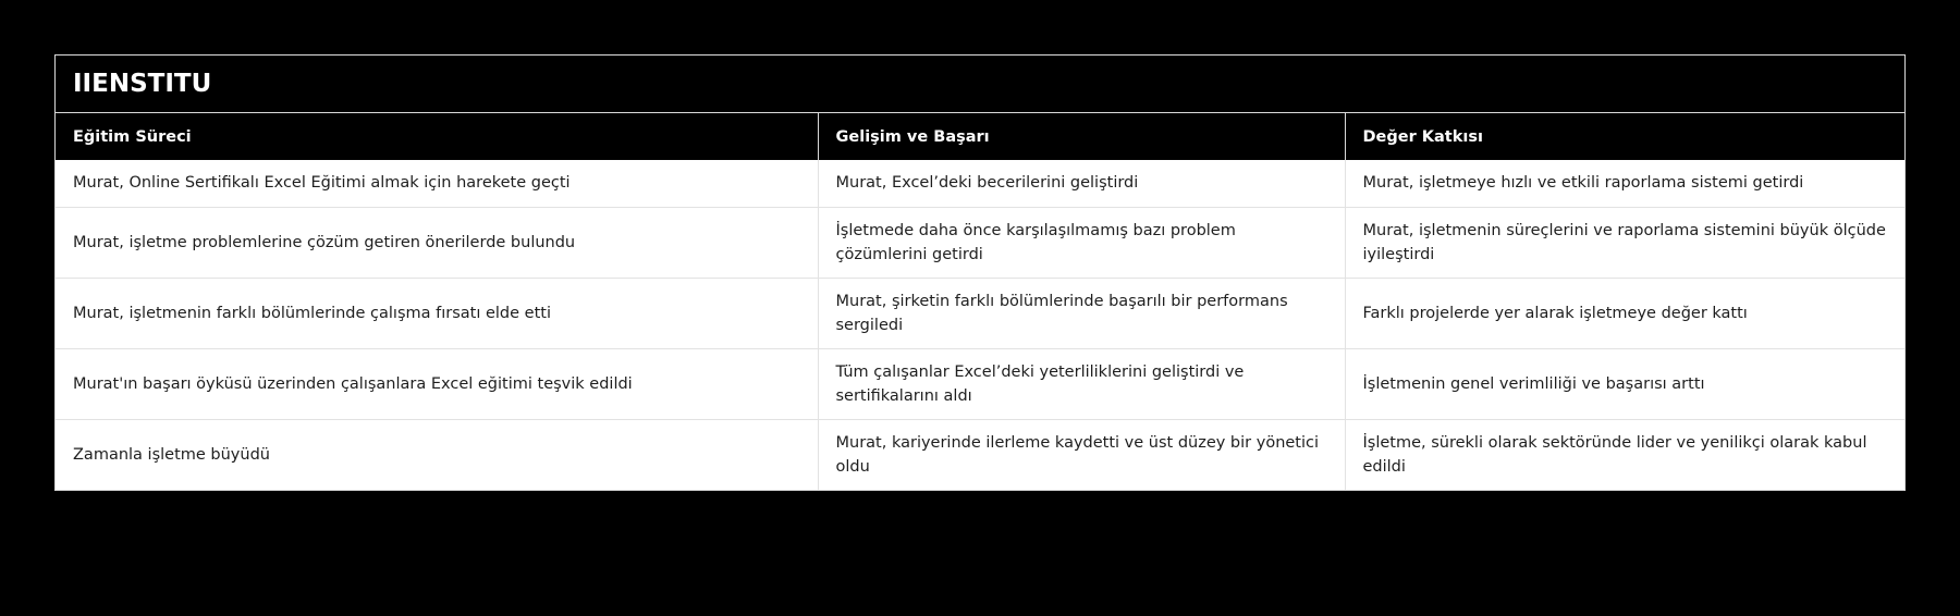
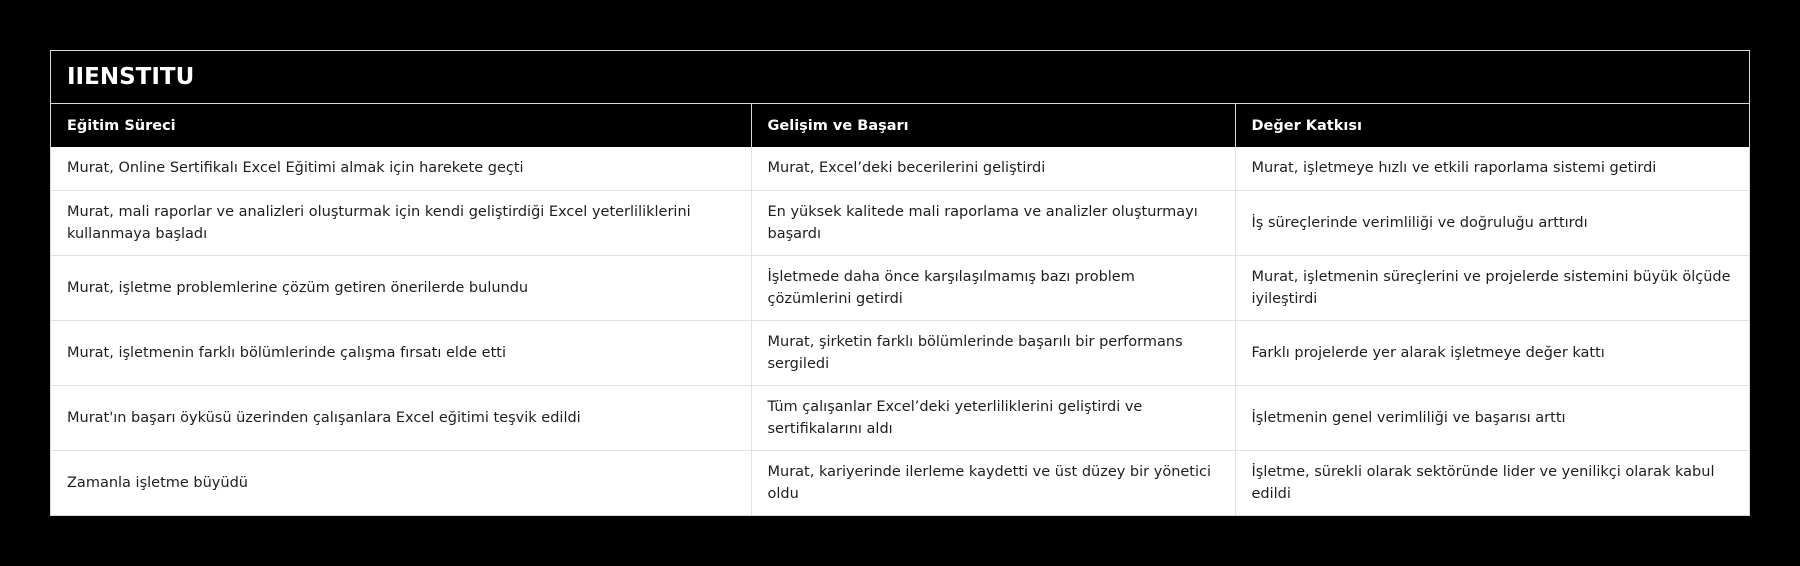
  IIENSTITU
  Eğitim Süreci	Gelişim ve Başarı	Değer Katkısı
  Murat, Online Sertifikalı Excel Eğitimi almak için harekete geçti	Murat, Excel’deki becerilerini geliştirdi	Murat, işletmeye hızlı ve etkili raporlama sistemi getirdi
+ Murat, mali raporlar ve analizleri oluşturmak için kendi geliştirdiği Excel yeterliliklerini kullanmaya başladı	En yüksek kalitede mali raporlama ve analizler oluşturmayı başardı	İş süreçlerinde verimliliği ve doğruluğu arttırdı
- Murat, işletme problemlerine çözüm getiren önerilerde bulundu	İşletmede daha önce karşılaşılmamış bazı problem çözümlerini getirdi	Murat, işletmenin süreçlerini ve raporlama sistemini büyük ölçüde iyileştirdi
+ Murat, işletme problemlerine çözüm getiren önerilerde bulundu	İşletmede daha önce karşılaşılmamış bazı problem çözümlerini getirdi	Murat, işletmenin süreçlerini ve projelerde sistemini büyük ölçüde iyileştirdi
  Murat, işletmenin farklı bölümlerinde çalışma fırsatı elde etti	Murat, şirketin farklı bölümlerinde başarılı bir performans sergiledi	Farklı projelerde yer alarak işletmeye değer kattı
  Murat'ın başarı öyküsü üzerinden çalışanlara Excel eğitimi teşvik edildi	Tüm çalışanlar Excel’deki yeterliliklerini geliştirdi ve sertifikalarını aldı	İşletmenin genel verimliliği ve başarısı arttı
  Zamanla işletme büyüdü	Murat, kariyerinde ilerleme kaydetti ve üst düzey bir yönetici oldu	İşletme, sürekli olarak sektöründe lider ve yenilikçi olarak kabul edildi
